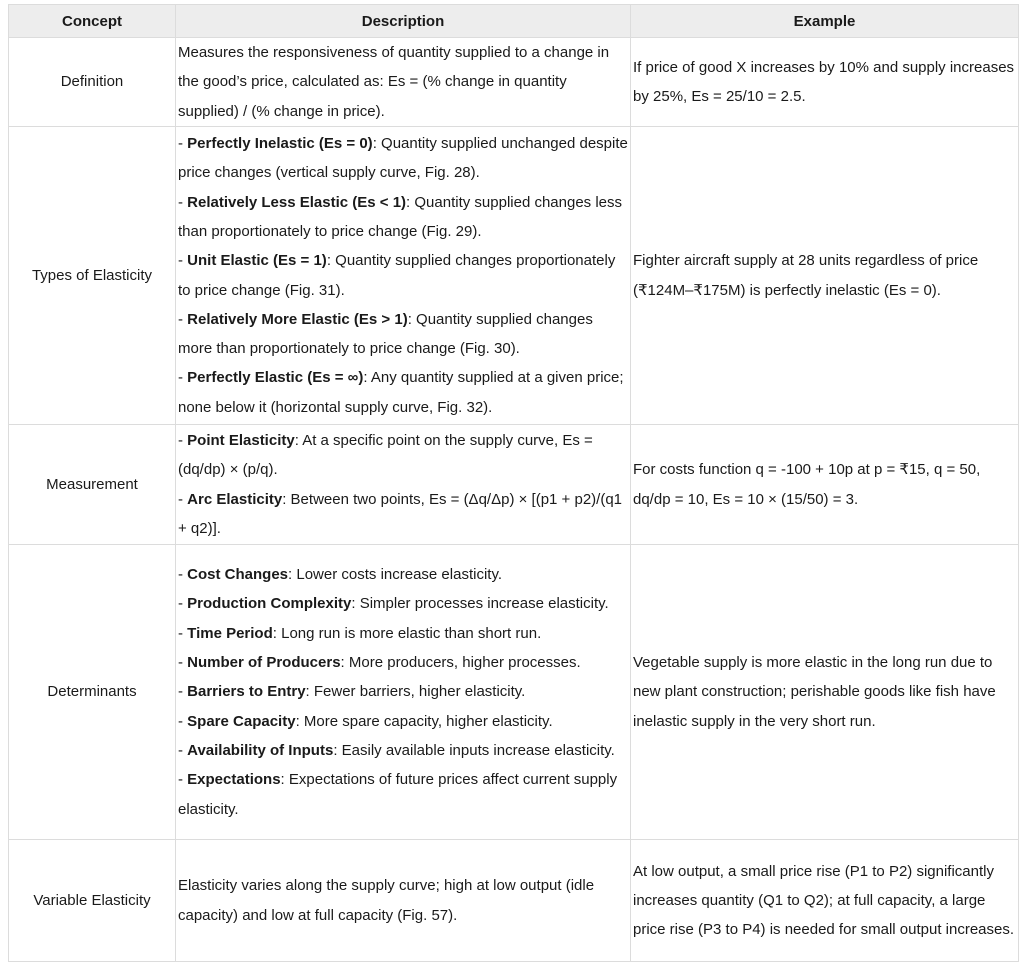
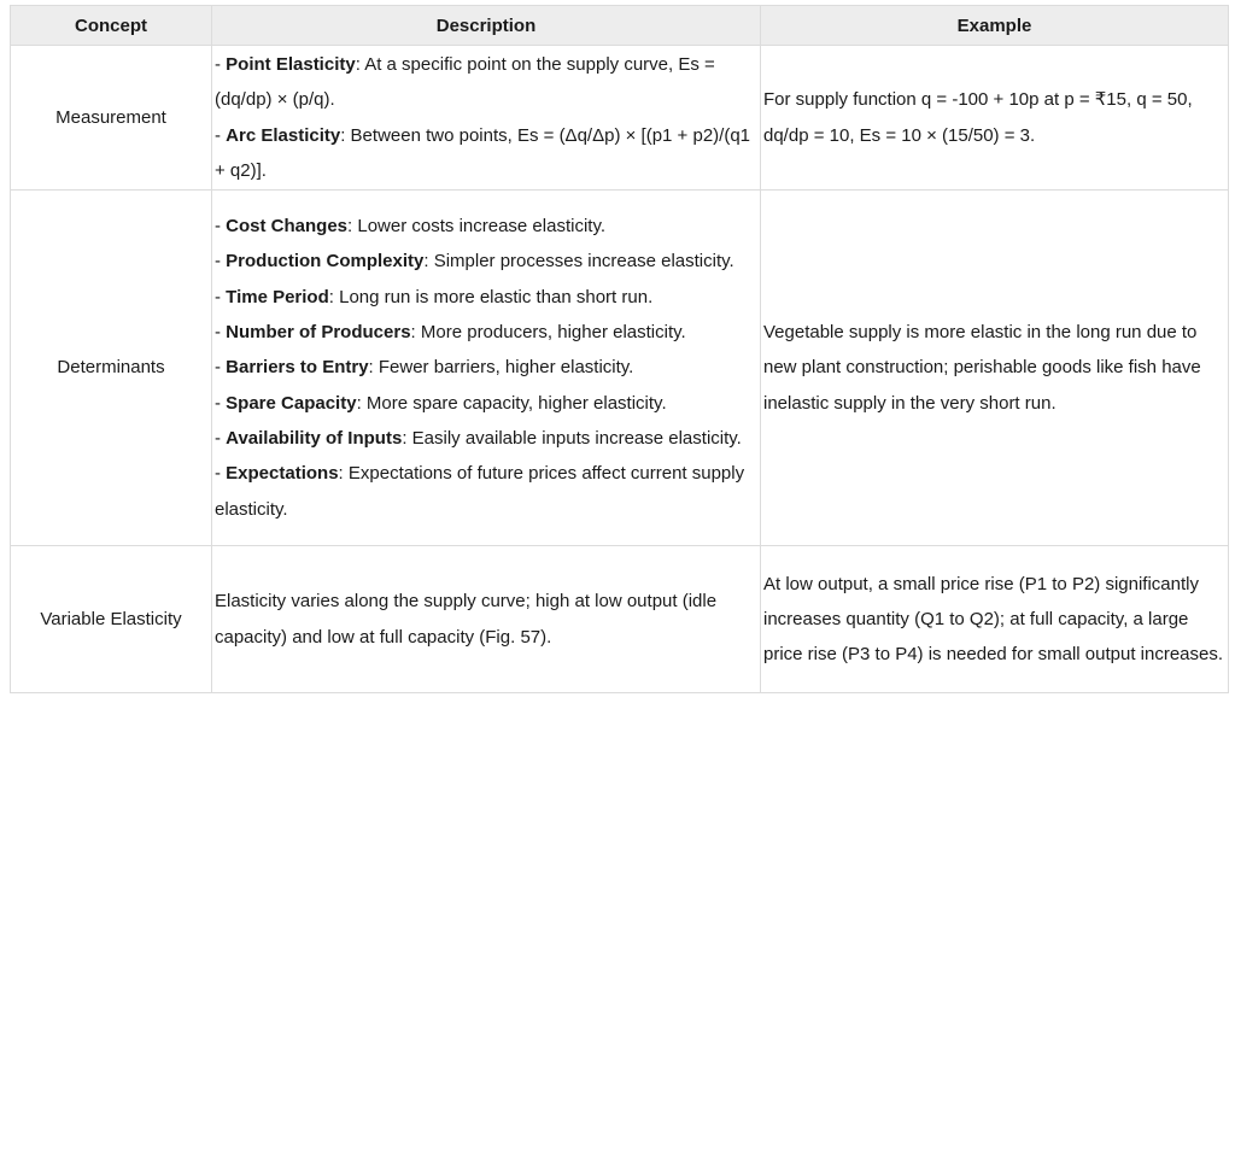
  Concept	Description	Example
- Definition	Measures the responsiveness of quantity supplied to a change in the good’s price, calculated as: Es = (% change in quantity supplied) / (% change in price).	If price of good X increases by 10% and supply increases by 25%, Es = 25/10 = 2.5.
- Types of Elasticity	- Perfectly Inelastic (Es = 0): Quantity supplied unchanged despite price changes (vertical supply curve, Fig. 28).- Relatively Less Elastic (Es < 1): Quantity supplied changes less than proportionately to price change (Fig. 29).- Unit Elastic (Es = 1): Quantity supplied changes proportionately to price change (Fig. 31).- Relatively More Elastic (Es > 1): Quantity supplied changes more than proportionately to price change (Fig. 30).- Perfectly Elastic (Es = ∞): Any quantity supplied at a given price; none below it (horizontal supply curve, Fig. 32).	Fighter aircraft supply at 28 units regardless of price (₹124M–₹175M) is perfectly inelastic (Es = 0).
- Measurement	- Point Elasticity: At a specific point on the supply curve, Es = (dq/dp) × (p/q).- Arc Elasticity: Between two points, Es = (Δq/Δp) × [(p1 + p2)/(q1 + q2)].	For costs function q = -100 + 10p at p = ₹15, q = 50, dq/dp = 10, Es = 10 × (15/50) = 3.
+ Measurement	- Point Elasticity: At a specific point on the supply curve, Es = (dq/dp) × (p/q).- Arc Elasticity: Between two points, Es = (Δq/Δp) × [(p1 + p2)/(q1 + q2)].	For supply function q = -100 + 10p at p = ₹15, q = 50, dq/dp = 10, Es = 10 × (15/50) = 3.
- Determinants	- Cost Changes: Lower costs increase elasticity.- Production Complexity: Simpler processes increase elasticity.- Time Period: Long run is more elastic than short run.- Number of Producers: More producers, higher processes.- Barriers to Entry: Fewer barriers, higher elasticity.- Spare Capacity: More spare capacity, higher elasticity.- Availability of Inputs: Easily available inputs increase elasticity.- Expectations: Expectations of future prices affect current supply elasticity.	Vegetable supply is more elastic in the long run due to new plant construction; perishable goods like fish have inelastic supply in the very short run.
+ Determinants	- Cost Changes: Lower costs increase elasticity.- Production Complexity: Simpler processes increase elasticity.- Time Period: Long run is more elastic than short run.- Number of Producers: More producers, higher elasticity.- Barriers to Entry: Fewer barriers, higher elasticity.- Spare Capacity: More spare capacity, higher elasticity.- Availability of Inputs: Easily available inputs increase elasticity.- Expectations: Expectations of future prices affect current supply elasticity.	Vegetable supply is more elastic in the long run due to new plant construction; perishable goods like fish have inelastic supply in the very short run.
  Variable Elasticity	Elasticity varies along the supply curve; high at low output (idle capacity) and low at full capacity (Fig. 57).	At low output, a small price rise (P1 to P2) significantly increases quantity (Q1 to Q2); at full capacity, a large price rise (P3 to P4) is needed for small output increases.
